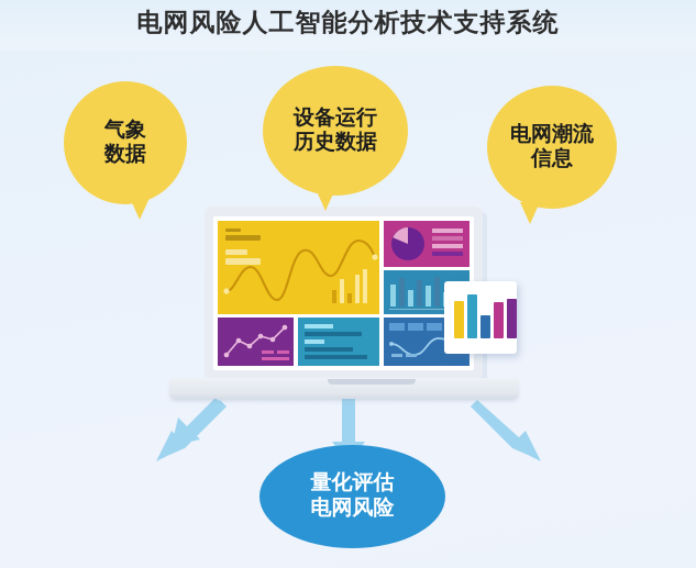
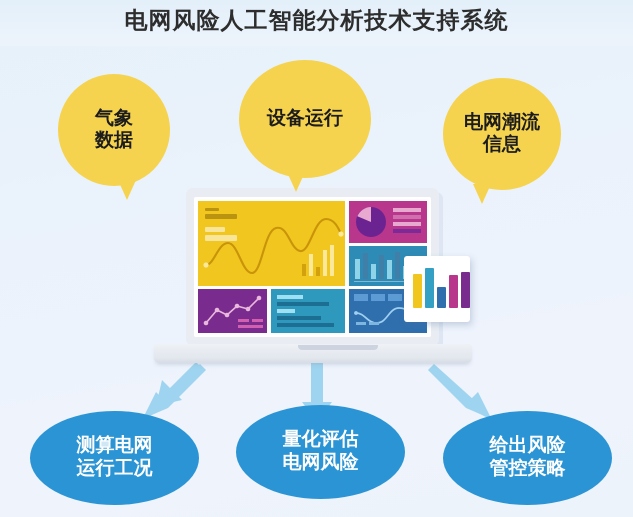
  电网风险人工智能分析技术支持系统
  气象
  数据
  设备运行
- 历史数据
  电网潮流
  信息
+ 测算电网
+ 运行工况
  量化评估
  电网风险
+ 给出风险
+ 管控策略
